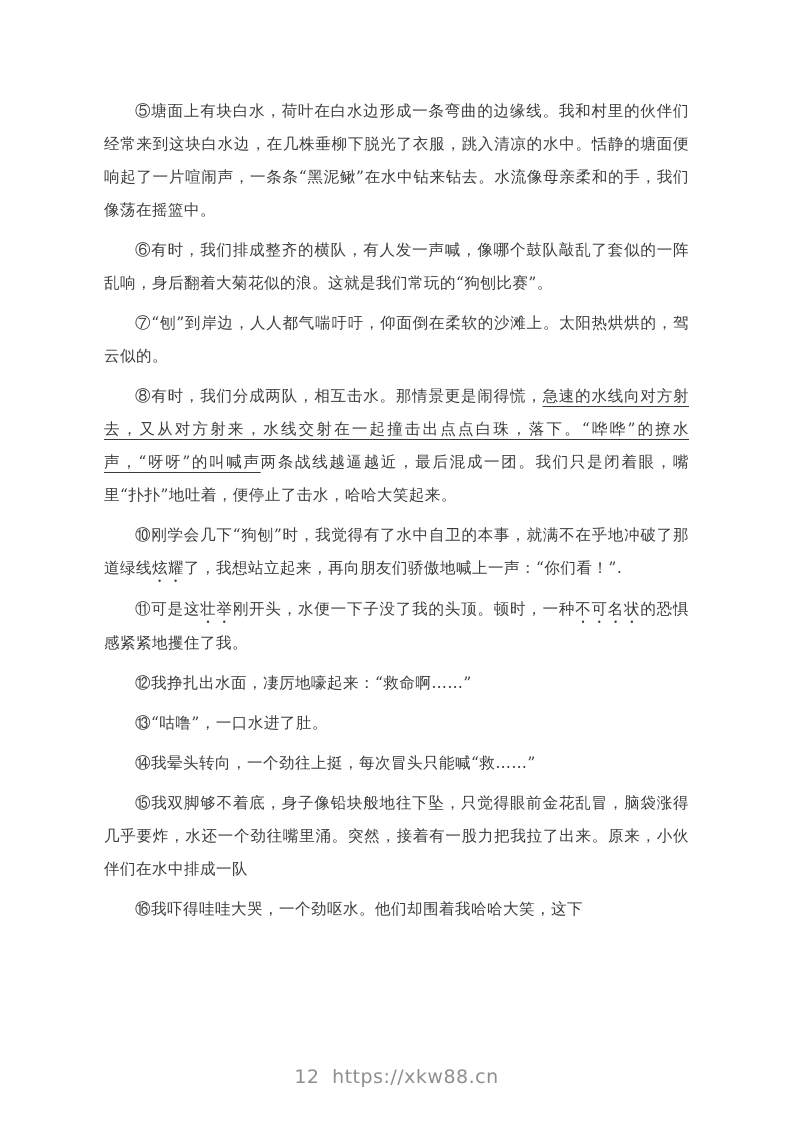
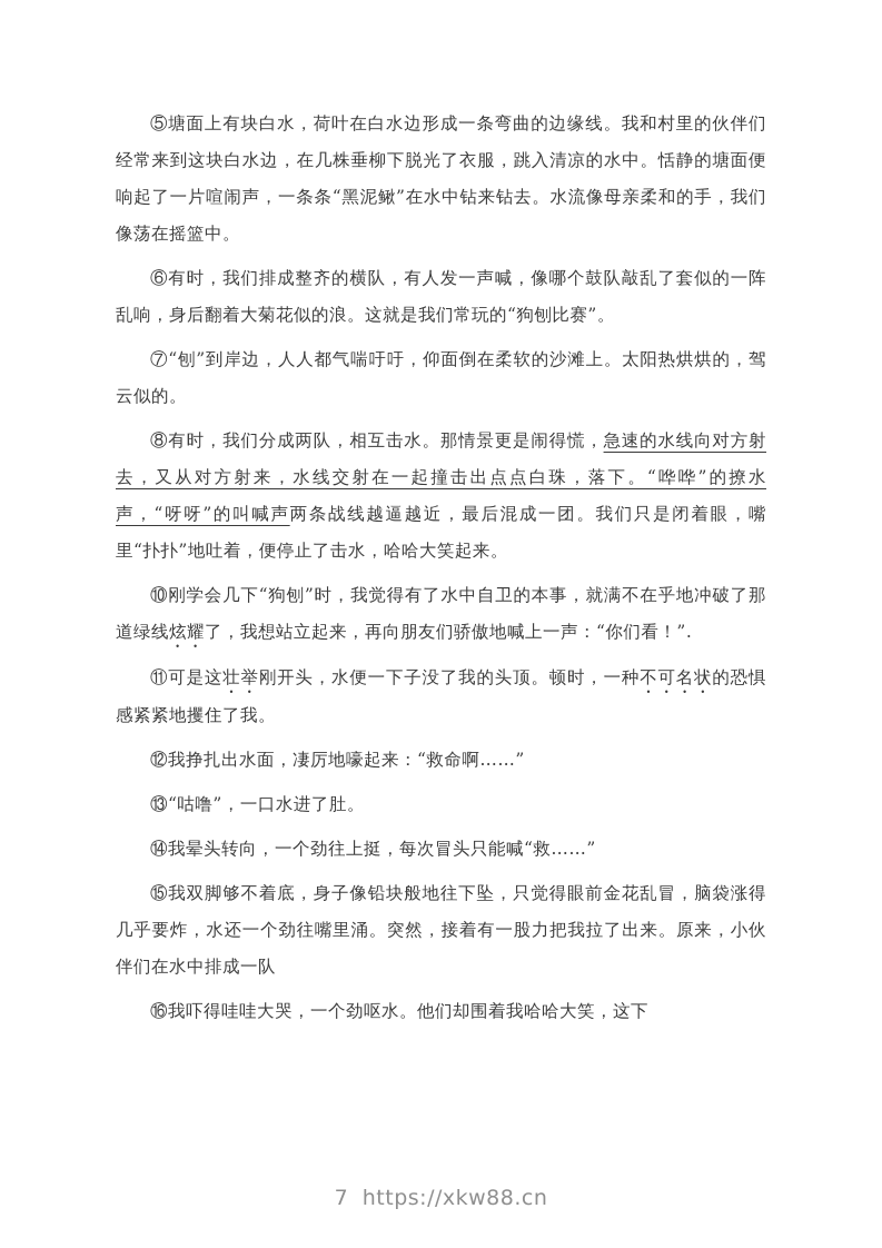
  ⑤塘面上有块白水，荷叶在白水边形成一条弯曲的边缘线。我和村里的伙伴们经常来到这块白水边，在几株垂柳下脱光了衣服，跳入清凉的水中。恬静的塘面便响起了一片喧闹声，一条条“黑泥鳅”在水中钻来钻去。水流像母亲柔和的手，我们像荡在摇篮中。
  ⑥有时，我们排成整齐的横队，有人发一声喊，像哪个鼓队敲乱了套似的一阵乱响，身后翻着大菊花似的浪。这就是我们常玩的“狗刨比赛”。
  ⑦“刨”到岸边，人人都气喘吁吁，仰面倒在柔软的沙滩上。太阳热烘烘的，驾云似的。
  ⑧有时，我们分成两队，相互击水。那情景更是闹得慌，急速的水线向对方射去，又从对方射来，水线交射在一起撞击出点点白珠，落下。“哗哗”的撩水声，“呀呀”的叫喊声两条战线越逼越近，最后混成一团。我们只是闭着眼，嘴里“扑扑”地吐着，便停止了击水，哈哈大笑起来。
  ⑩刚学会几下“狗刨”时，我觉得有了水中自卫的本事，就满不在乎地冲破了那道绿线炫耀了，我想站立起来，再向朋友们骄傲地喊上一声：“你们看！”.
  ⑪可是这壮举刚开头，水便一下子没了我的头顶。顿时，一种不可名状的恐惧感紧紧地攫住了我。
  ⑫我挣扎出水面，凄厉地嚎起来：“救命啊……”
  ⑬“咕噜”，一口水进了肚。
  ⑭我晕头转向，一个劲往上挺，每次冒头只能喊“救……”
  ⑮我双脚够不着底，身子像铅块般地往下坠，只觉得眼前金花乱冒，脑袋涨得几乎要炸，水还一个劲往嘴里涌。突然，接着有一股力把我拉了出来。原来，小伙伴们在水中排成一队
  ⑯我吓得哇哇大哭，一个劲呕水。他们却围着我哈哈大笑，这下
- 12 https://xkw88.cn
+ 7 https://xkw88.cn
